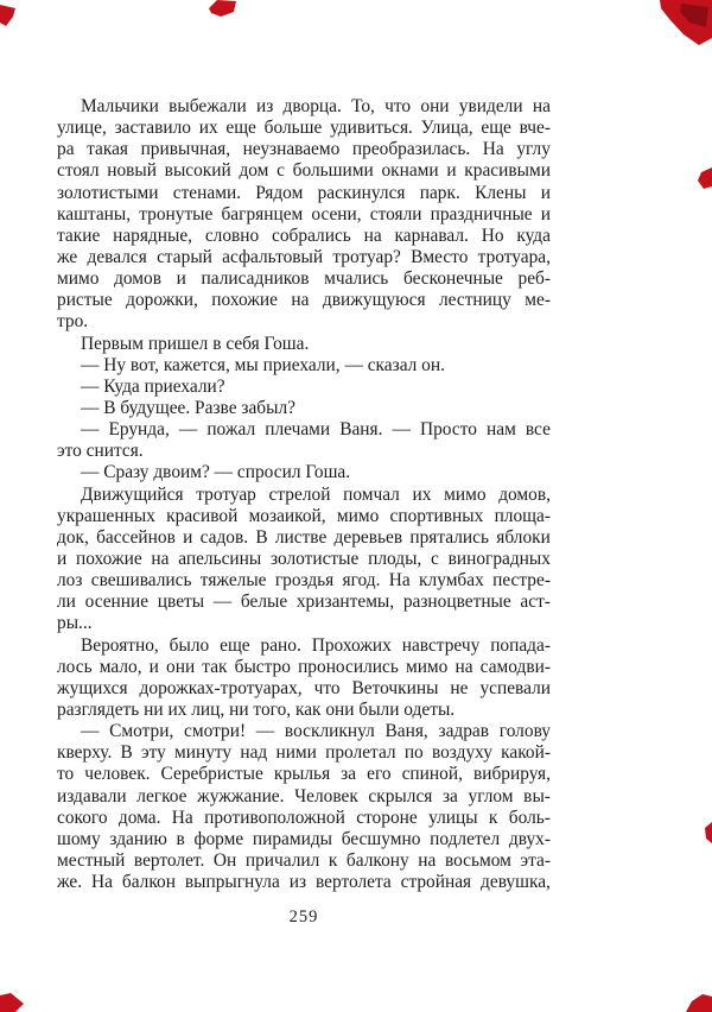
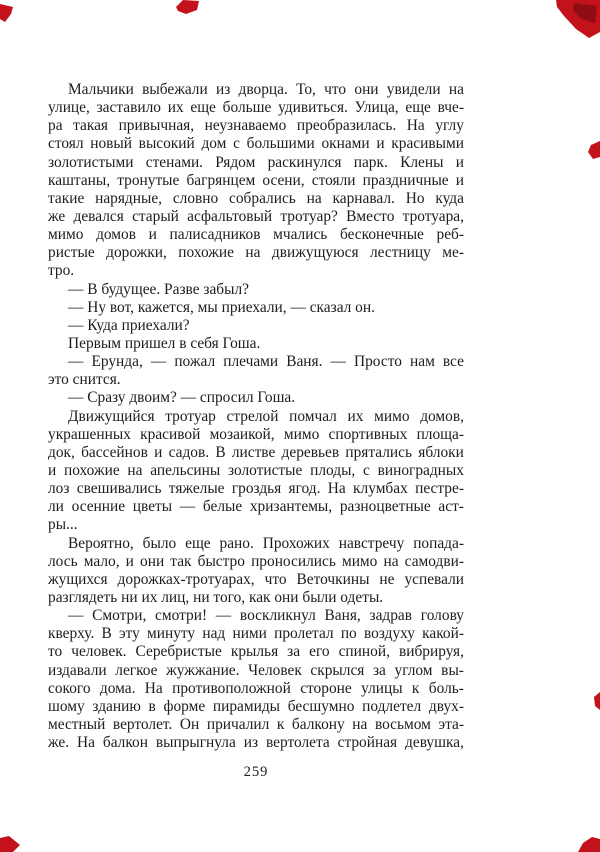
  Мальчики
  выбежали
  из
  дворца.
  То,
  что
  они
  увидели
  на
  улице,
  заставило
  их
  еще
  больше
  удивиться.
  Улица,
  еще
  вче-
  ра
  такая
  привычная,
  неузнаваемо
  преобразилась.
  На
  углу
  стоял
  новый
  высокий
  дом
  с
  большими
  окнами
  и
  красивыми
  золотистыми
  стенами.
  Рядом
  раскинулся
  парк.
  Клены
  и
  каштаны,
  тронутые
  багрянцем
  осени,
  стояли
  праздничные
  и
  такие
  нарядные,
  словно
  собрались
  на
  карнавал.
  Но
  куда
  же
  девался
  старый
  асфальтовый
  тротуар?
  Вместо
  тротуара,
  мимо
  домов
  и
  палисадников
  мчались
  бесконечные
  реб-
  ристые
  дорожки,
  похожие
  на
  движущуюся
  лестницу
  ме-
  тро.
- Первым пришел в себя Гоша.
+ — В будущее. Разве забыл?
  — Ну вот, кажется, мы приехали, — сказал он.
  — Куда приехали?
- — В будущее. Разве забыл?
+ Первым пришел в себя Гоша.
  —
  Ерунда,
  —
  пожал
  плечами
  Ваня.
  —
  Просто
  нам
  все
  это снится.
  — Сразу двоим? — спросил Гоша.
  Движущийся
  тротуар
  стрелой
  помчал
  их
  мимо
  домов,
  украшенных
  красивой
  мозаикой,
  мимо
  спортивных
  площа-
  док,
  бассейнов
  и
  садов.
  В
  листве
  деревьев
  прятались
  яблоки
  и
  похожие
  на
  апельсины
  золотистые
  плоды,
  с
  виноградных
  лоз
  свешивались
  тяжелые
  гроздья
  ягод.
  На
  клумбах
  пестре-
  ли
  осенние
  цветы
  —
  белые
  хризантемы,
  разноцветные
  аст-
  ры...
  Вероятно,
  было
  еще
  рано.
  Прохожих
  навстречу
  попада-
  лось
  мало,
  и
  они
  так
  быстро
  проносились
  мимо
  на
  самодви-
  жущихся
  дорожках-тротуарах,
  что
  Веточкины
  не
  успевали
  разглядеть ни их лиц, ни того, как они были одеты.
  —
  Смотри,
  смотри!
  —
  воскликнул
  Ваня,
  задрав
  голову
  кверху.
  В
  эту
  минуту
  над
  ними
  пролетал
  по
  воздуху
  какой-
  то
  человек.
  Серебристые
  крылья
  за
  его
  спиной,
  вибрируя,
  издавали
  легкое
  жужжание.
  Человек
  скрылся
  за
  углом
  вы-
  сокого
  дома.
  На
  противоположной
  стороне
  улицы
  к
  боль-
  шому
  зданию
  в
  форме
  пирамиды
  бесшумно
  подлетел
  двух-
  местный
  вертолет.
  Он
  причалил
  к
  балкону
  на
  восьмом
  эта-
  же.
  На
  балкон
  выпрыгнула
  из
  вертолета
  стройная
  девушка,
  259
